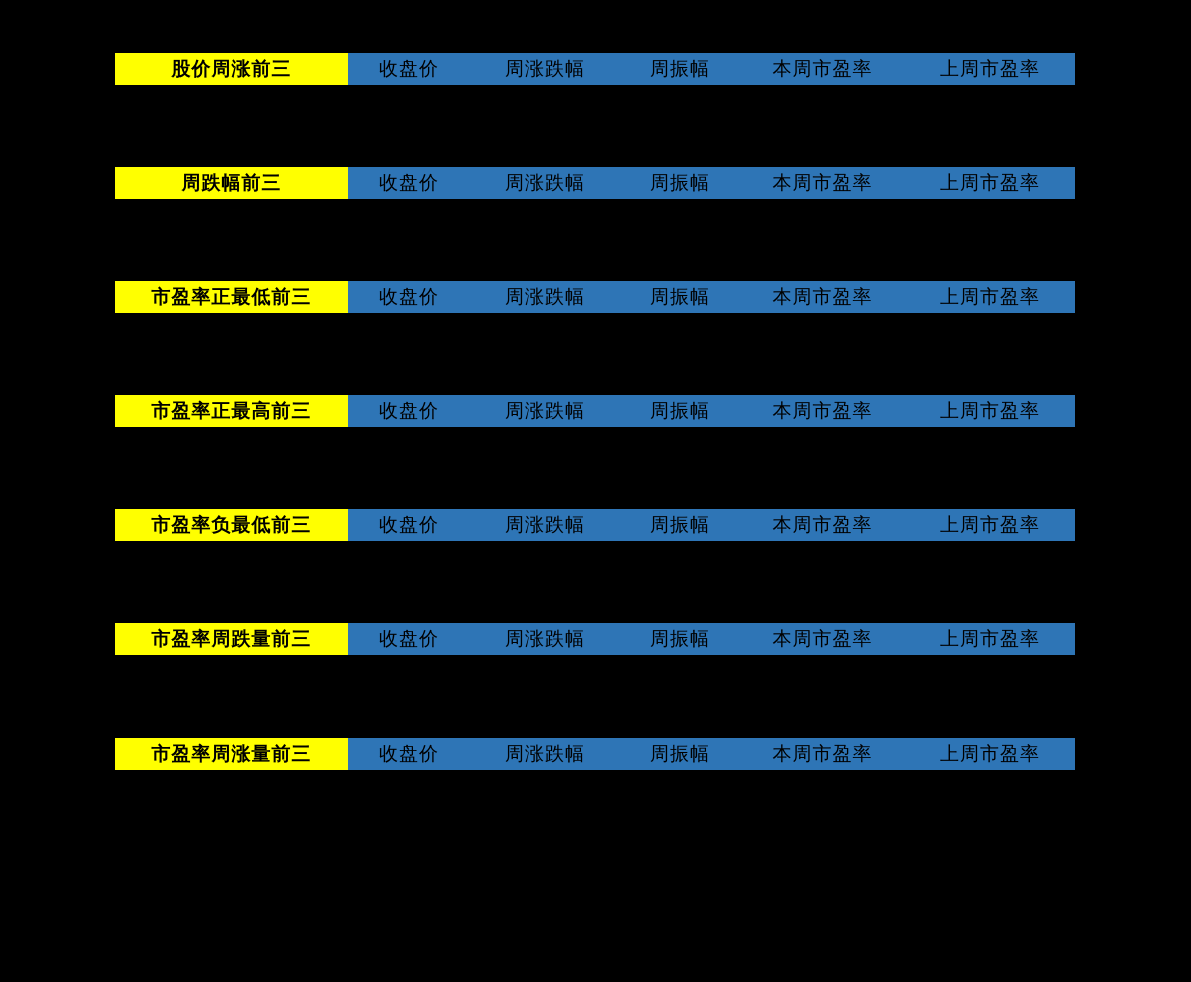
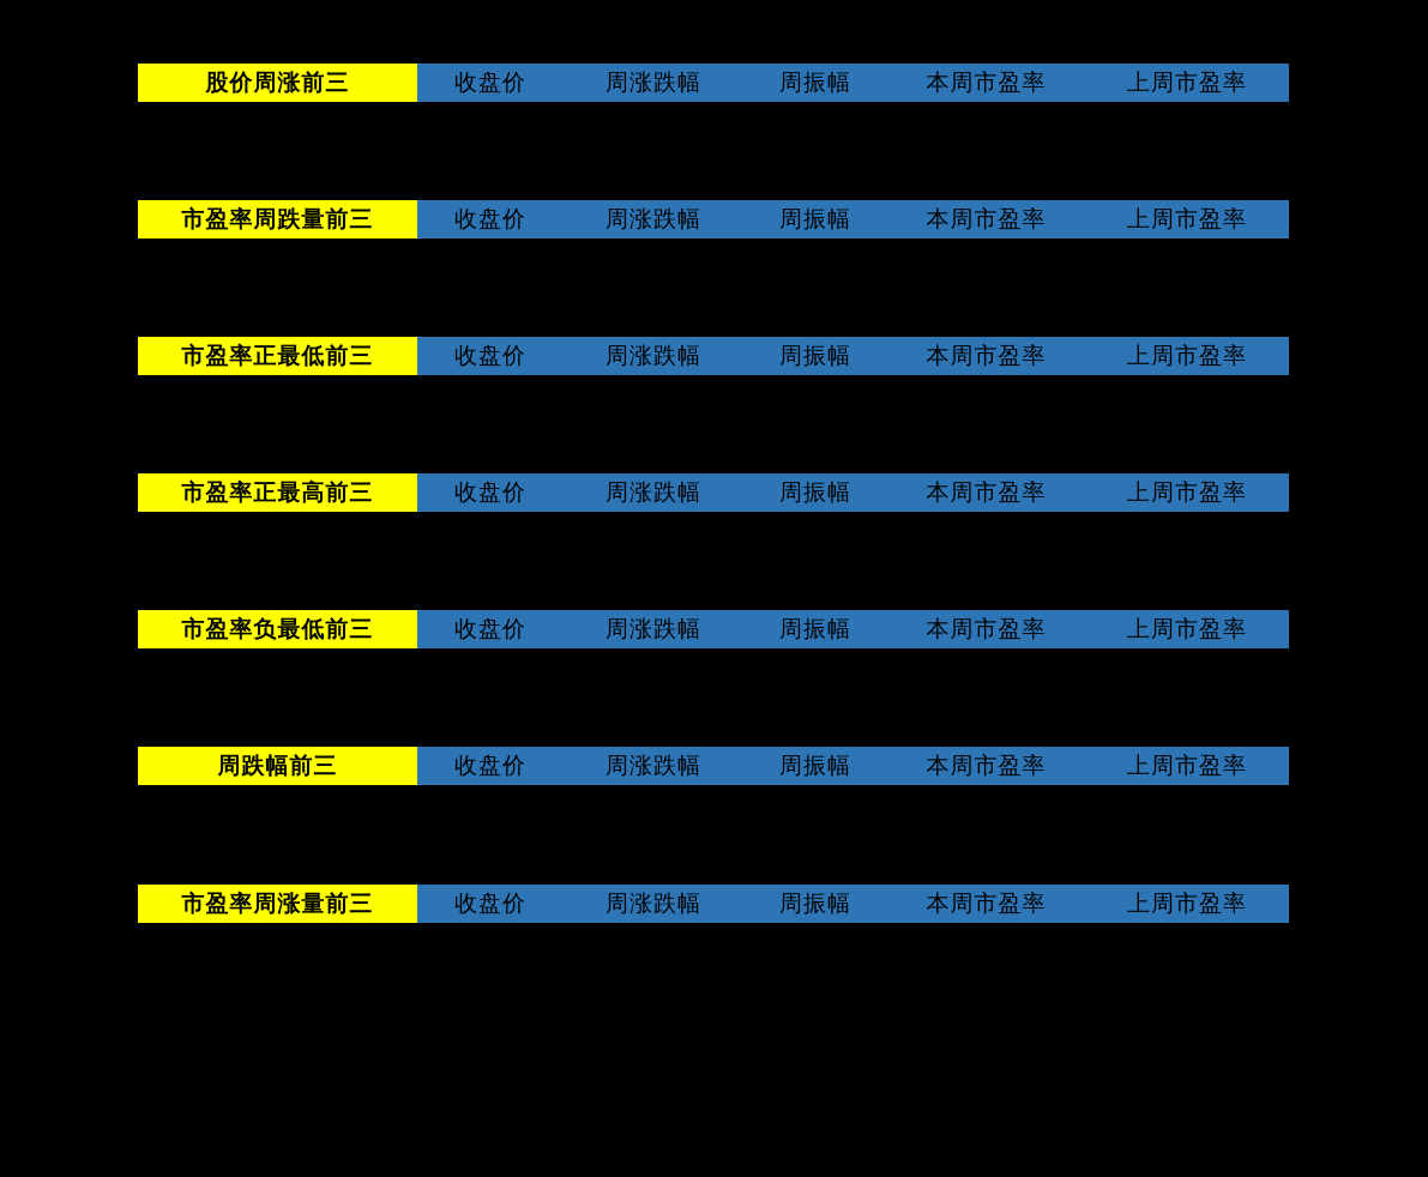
  股价周涨前三
  收盘价
  周涨跌幅
  周振幅
  本周市盈率
  上周市盈率
- 周跌幅前三
+ 市盈率周跌量前三
  收盘价
  周涨跌幅
  周振幅
  本周市盈率
  上周市盈率
  市盈率正最低前三
  收盘价
  周涨跌幅
  周振幅
  本周市盈率
  上周市盈率
  市盈率正最高前三
  收盘价
  周涨跌幅
  周振幅
  本周市盈率
  上周市盈率
  市盈率负最低前三
  收盘价
  周涨跌幅
  周振幅
  本周市盈率
  上周市盈率
- 市盈率周跌量前三
+ 周跌幅前三
  收盘价
  周涨跌幅
  周振幅
  本周市盈率
  上周市盈率
  市盈率周涨量前三
  收盘价
  周涨跌幅
  周振幅
  本周市盈率
  上周市盈率
